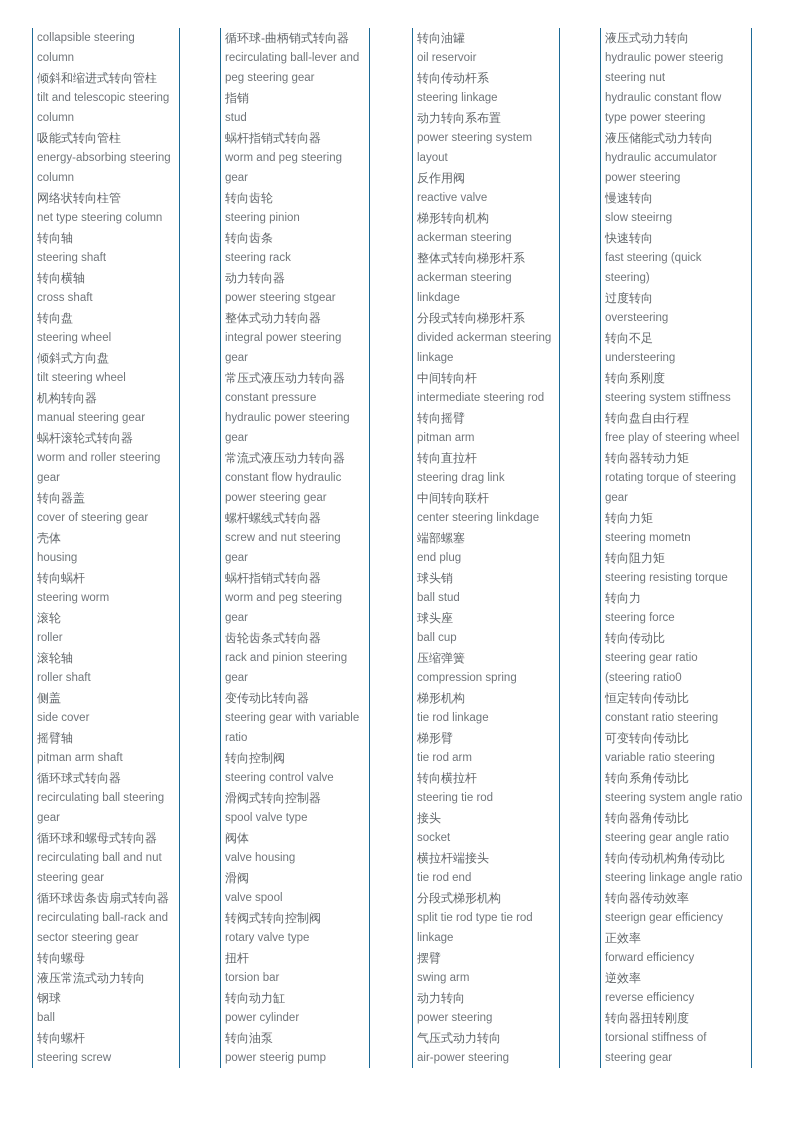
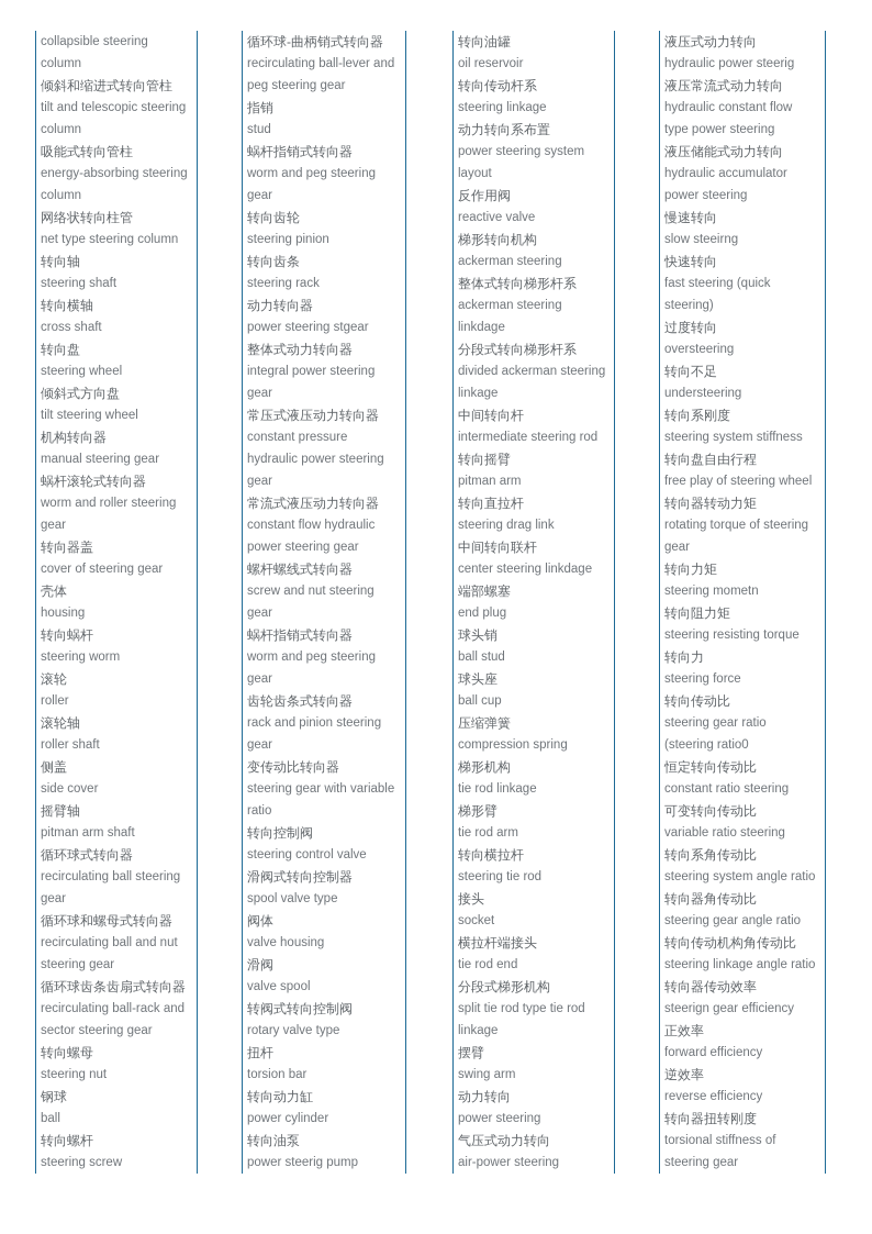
  collapsible steering
  column
  倾斜和缩进式转向管柱
  tilt and telescopic steering
  column
  吸能式转向管柱
  energy-absorbing steering
  column
  网络状转向柱管
  net type steering column
  转向轴
  steering shaft
  转向横轴
  cross shaft
  转向盘
  steering wheel
  倾斜式方向盘
  tilt steering wheel
  机构转向器
  manual steering gear
  蜗杆滚轮式转向器
  worm and roller steering
  gear
  转向器盖
  cover of steering gear
  壳体
  housing
  转向蜗杆
  steering worm
  滚轮
  roller
  滚轮轴
  roller shaft
  侧盖
  side cover
  摇臂轴
  pitman arm shaft
  循环球式转向器
  recirculating ball steering
  gear
  循环球和螺母式转向器
  recirculating ball and nut
  steering gear
  循环球齿条齿扇式转向器
  recirculating ball-rack and
  sector steering gear
  转向螺母
- 液压常流式动力转向
+ steering nut
  钢球
  ball
  转向螺杆
  steering screw
  循环球-曲柄销式转向器
  recirculating ball-lever and
  peg steering gear
  指销
  stud
  蜗杆指销式转向器
  worm and peg steering
  gear
  转向齿轮
  steering pinion
  转向齿条
  steering rack
  动力转向器
  power steering stgear
  整体式动力转向器
  integral power steering
  gear
  常压式液压动力转向器
  constant pressure
  hydraulic power steering
  gear
  常流式液压动力转向器
  constant flow hydraulic
  power steering gear
  螺杆螺线式转向器
  screw and nut steering
  gear
  蜗杆指销式转向器
  worm and peg steering
  gear
  齿轮齿条式转向器
  rack and pinion steering
  gear
  变传动比转向器
  steering gear with variable
  ratio
  转向控制阀
  steering control valve
  滑阀式转向控制器
  spool valve type
  阀体
  valve housing
  滑阀
  valve spool
  转阀式转向控制阀
  rotary valve type
  扭杆
  torsion bar
  转向动力缸
  power cylinder
  转向油泵
  power steerig pump
  转向油罐
  oil reservoir
  转向传动杆系
  steering linkage
  动力转向系布置
  power steering system
  layout
  反作用阀
  reactive valve
  梯形转向机构
  ackerman steering
  整体式转向梯形杆系
  ackerman steering
  linkdage
  分段式转向梯形杆系
  divided ackerman steering
  linkage
  中间转向杆
  intermediate steering rod
  转向摇臂
  pitman arm
  转向直拉杆
  steering drag link
  中间转向联杆
  center steering linkdage
  端部螺塞
  end plug
  球头销
  ball stud
  球头座
  ball cup
  压缩弹簧
  compression spring
  梯形机构
  tie rod linkage
  梯形臂
  tie rod arm
  转向横拉杆
  steering tie rod
  接头
  socket
  横拉杆端接头
  tie rod end
  分段式梯形机构
  split tie rod type tie rod
  linkage
  摆臂
  swing arm
  动力转向
  power steering
  气压式动力转向
  air-power steering
  液压式动力转向
  hydraulic power steerig
- steering nut
+ 液压常流式动力转向
  hydraulic constant flow
  type power steering
  液压储能式动力转向
  hydraulic accumulator
  power steering
  慢速转向
  slow steeirng
  快速转向
  fast steering (quick
  steering)
  过度转向
  oversteering
  转向不足
  understeering
  转向系刚度
  steering system stiffness
  转向盘自由行程
  free play of steering wheel
  转向器转动力矩
  rotating torque of steering
  gear
  转向力矩
  steering mometn
  转向阻力矩
  steering resisting torque
  转向力
  steering force
  转向传动比
  steering gear ratio
  (steering ratio0
  恒定转向传动比
  constant ratio steering
  可变转向传动比
  variable ratio steering
  转向系角传动比
  steering system angle ratio
  转向器角传动比
  steering gear angle ratio
  转向传动机构角传动比
  steering linkage angle ratio
  转向器传动效率
  steerign gear efficiency
  正效率
  forward efficiency
  逆效率
  reverse efficiency
  转向器扭转刚度
  torsional stiffness of
  steering gear
